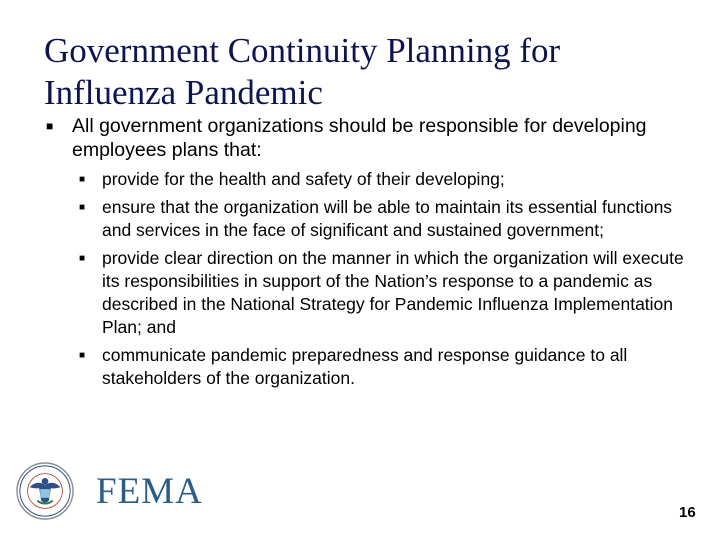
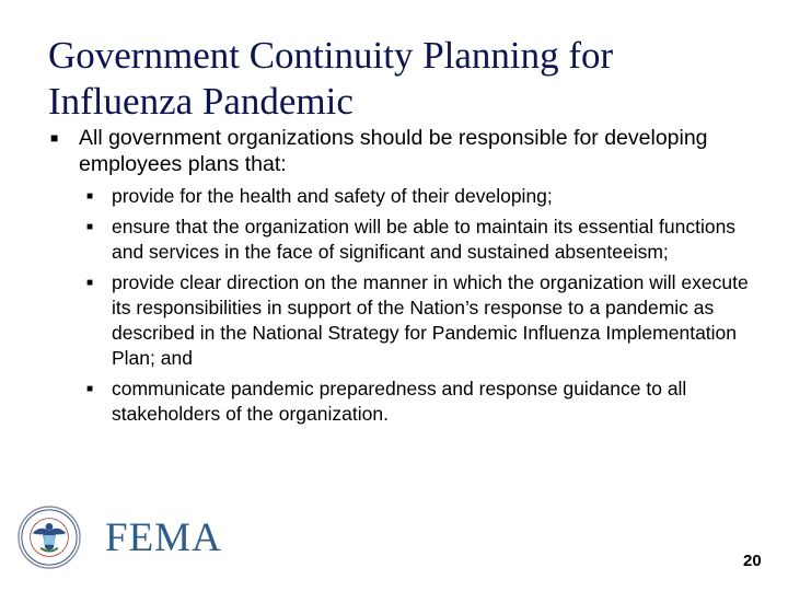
  Government Continuity Planning for Influenza Pandemic
  ■
  All government organizations should be responsible for developing employees plans that:
  ■
  provide for the health and safety of their developing;
  ■
- ensure that the organization will be able to maintain its essential functions and services in the face of significant and sustained government;
+ ensure that the organization will be able to maintain its essential functions and services in the face of significant and sustained absenteeism;
  ■
  provide clear direction on the manner in which the organization will execute its responsibilities in support of the Nation’s response to a pandemic as described in the National Strategy for Pandemic Influenza Implementation Plan; and
  ■
  communicate pandemic preparedness and response guidance to all stakeholders of the organization.
  FEMA
- 16
+ 20
